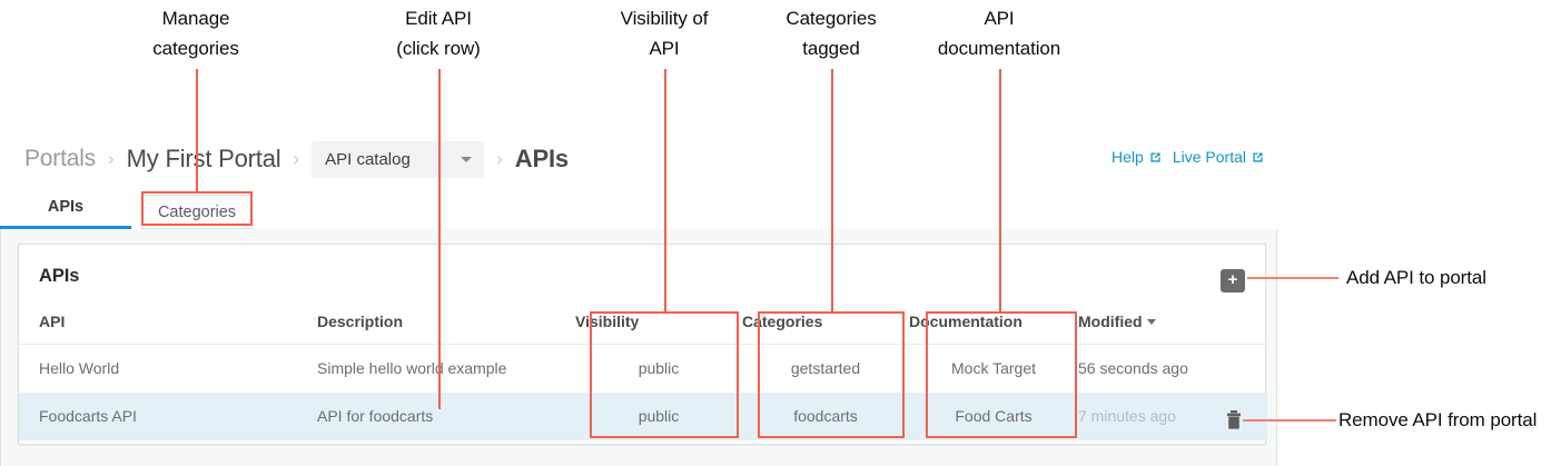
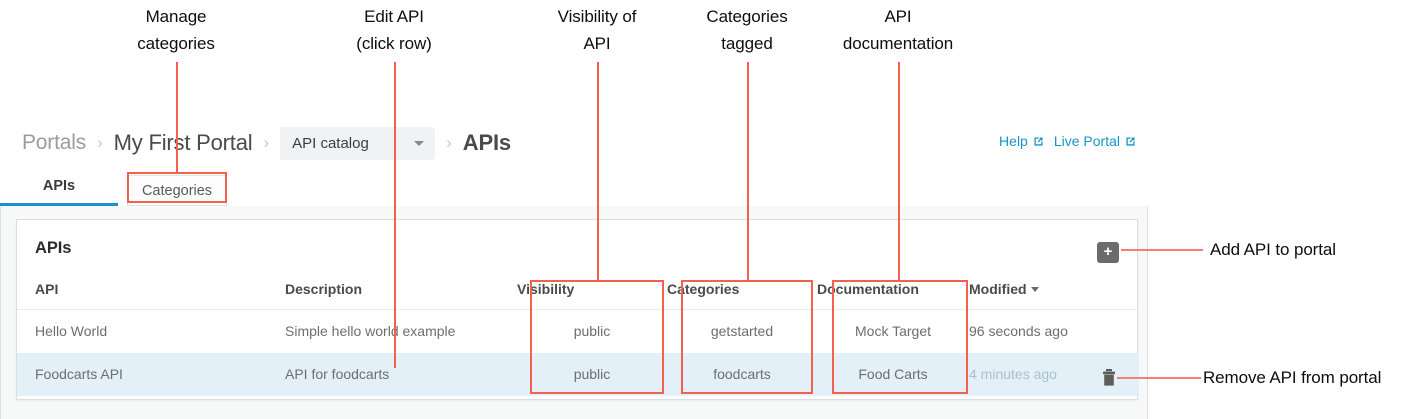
  Portals
  ›
  My First Portal
  ›
  API catalog
  ›
  APIs
  Help
  Live Portal
  APIs
  Categories
  APIs
  +
  API	Description	Visibility	Categories	Documentation	Modified
- Hello World	Simple hello worl example	public	getstarted	Mock Target	56 seconds ago
+ Hello World	Simple hello worl example	public	getstarted	Mock Target	96 seconds ago
- Foodcarts API	API for foodcarts	public	foodcarts	Food Carts	7 minutes ago
+ Foodcarts API	API for foodcarts	public	foodcarts	Food Carts	4 minutes ago
  Manage
  categories
  Edit API
  (click row)
  Visibility of
  API
  Categories
  tagged
  API
  documentation
  Add API to portal
  Remove API from portal
